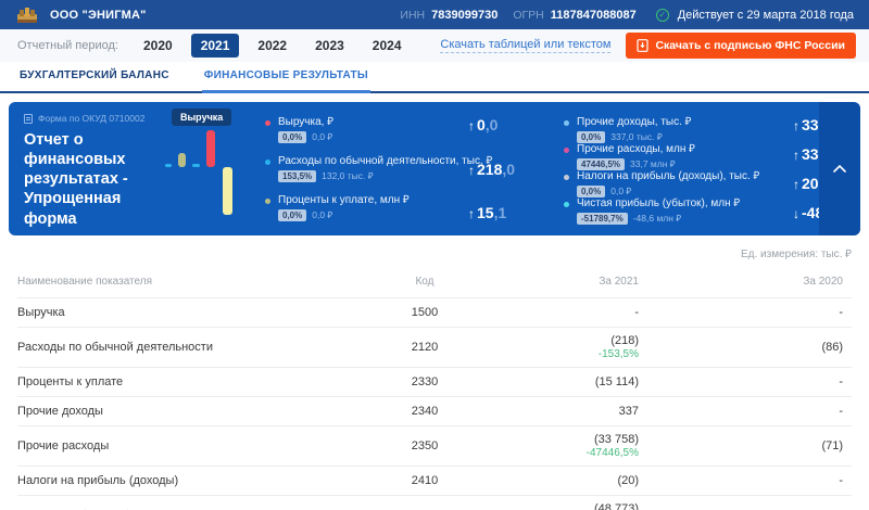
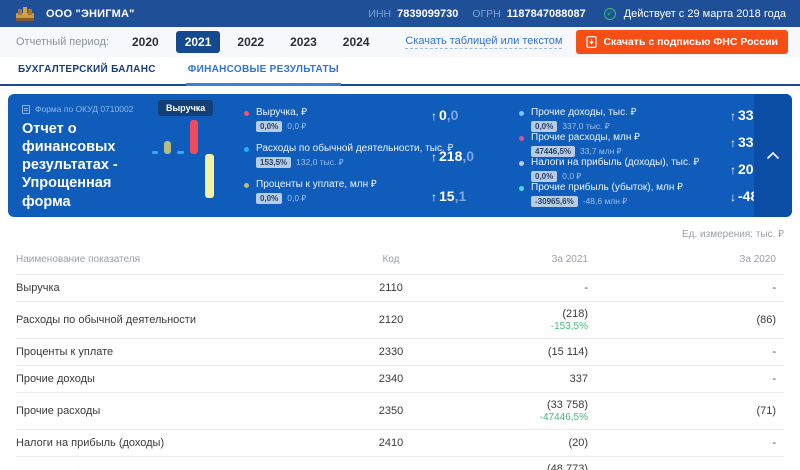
  ООО "ЭНИГМА"
  ИНН
  7839099730
  ОГРН
  1187847088087
  ✓
  Действует с 29 марта 2018 года
  Отчетный период:
  2020
  2021
  2022
  2023
  2024
  Скачать таблицей или текстом
  Скачать с подписью ФНС России
  БУХГАЛТЕРСКИЙ БАЛАНС
  ФИНАНСОВЫЕ РЕЗУЛЬТАТЫ
  Форма по ОКУД 0710002
  Отчет о финансовых результатах - Упрощенная форма
  Выручка
  Выручка, ₽
  0,0%
  0,0 ₽
  Расходы по обычной деятельности, тыс. ₽
  153,5%
  132,0 тыс. ₽
  Проценты к уплате, млн ₽
  0,0%
  0,0 ₽
  ↑ 0,0
  ↑ 218,0
  ↑ 15,1
  Прочие доходы, тыс. ₽
  0,0%
  337,0 тыс. ₽
  Прочие расходы, млн ₽
  47446,5%
  33,7 млн ₽
  Налоги на прибыль (доходы), тыс. ₽
  0,0%
  0,0 ₽
- Чистая прибыль (убыток), млн ₽
+ Прочие прибыль (убыток), млн ₽
- -51789,7%
+ -30965,6%
  -48,6 млн ₽
  Ед. измерения: тыс. ₽
  Наименование показателя
  Код
  За 2021
  За 2020
  Выручка
- 1500
+ 2110
  -
  -
  Расходы по обычной деятельности
  2120
  (218)
  -153,5%
  (86)
  Проценты к уплате
  2330
  (15 114)
  -
  Прочие доходы
  2340
  337
  -
  Прочие расходы
  2350
  (33 758)
  -47446,5%
  (71)
  Налоги на прибыль (доходы)
  2410
  (20)
  -
  (48 773)
